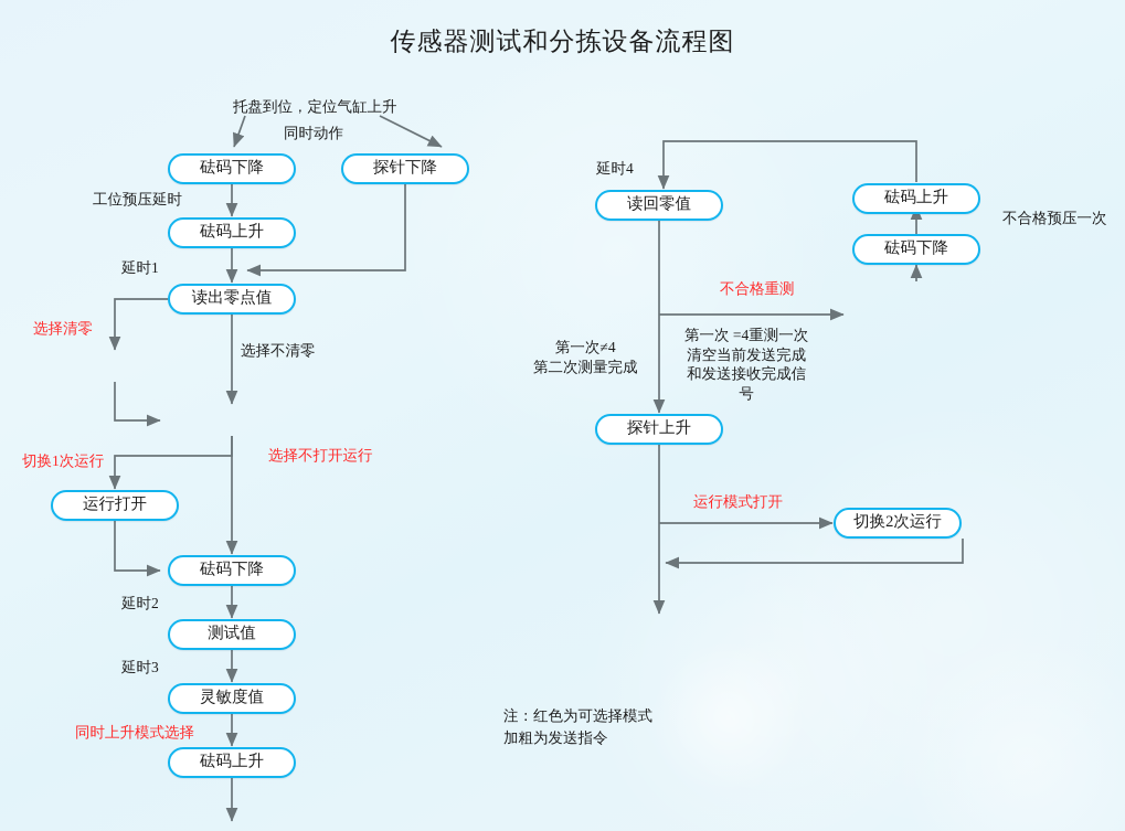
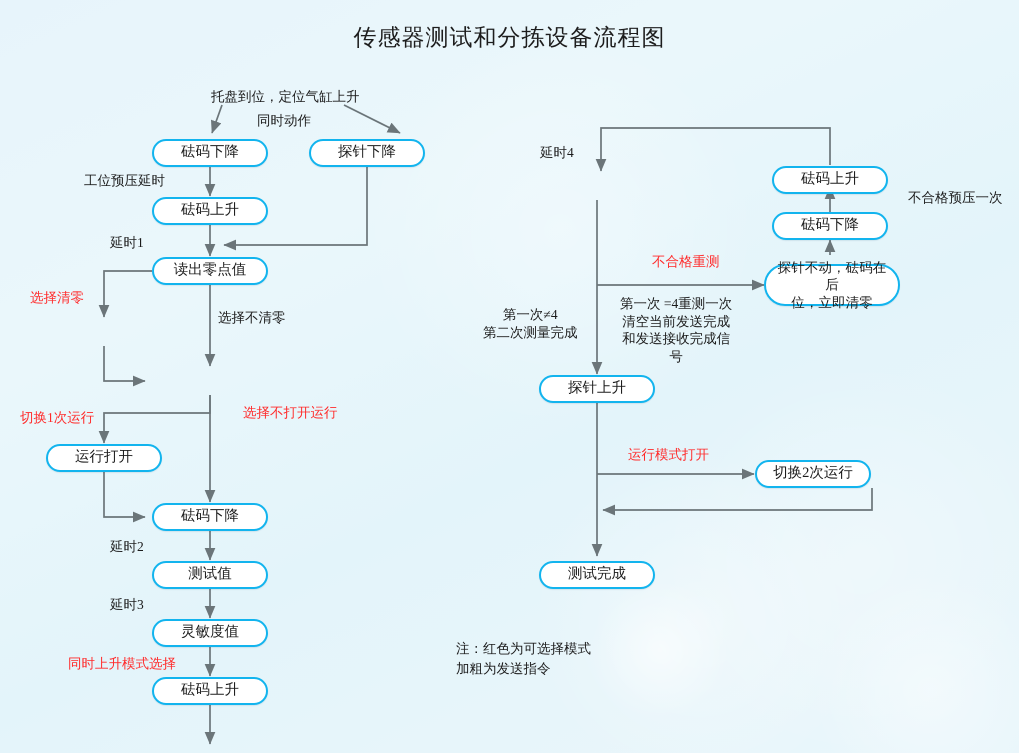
  传感器测试和分拣设备流程图
  砝码下降
  探针下降
  砝码上升
  读出零点值
  运行打开
  砝码下降
  测试值
  灵敏度值
  砝码上升
- 读回零值
  砝码上升
  砝码下降
+ 探针不动，砝码在后
+ 位，立即清零
  探针上升
  切换2次运行
+ 测试完成
  托盘到位，定位气缸上升
  同时动作
  工位预压延时
  延时1
  选择清零
  选择不清零
  切换1次运行
  选择不打开运行
  延时2
  延时3
  同时上升模式选择
  延时4
  不合格重测
  不合格预压一次
  第一次≠4
  第二次测量完成
  第一次 =4重测一次
  清空当前发送完成
  和发送接收完成信
  号
  运行模式打开
  注：红色为可选择模式
  加粗为发送指令
